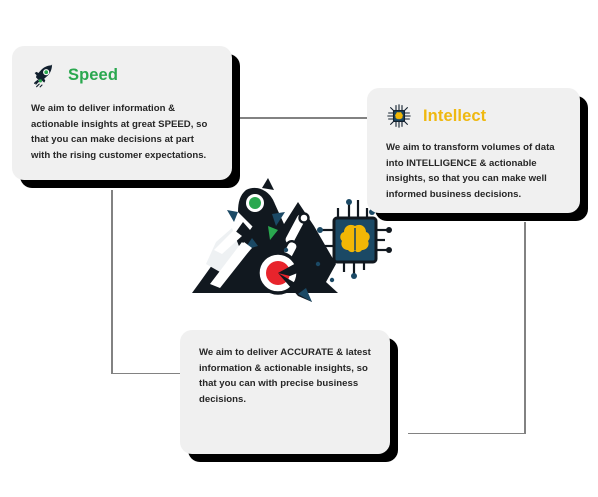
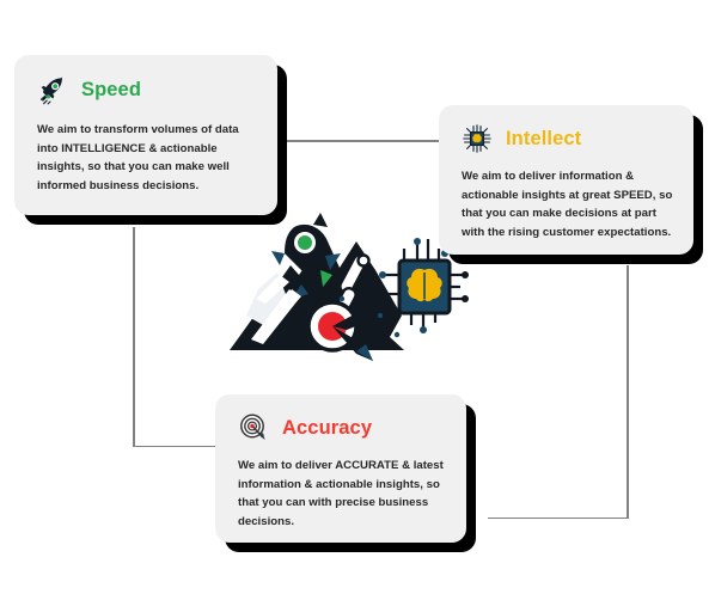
  Speed
- We aim to deliver information & actionable insights at great SPEED, so that you can make decisions at part with the rising customer expectations.
+ We aim to transform volumes of data into INTELLIGENCE & actionable insights, so that you can make well informed business decisions.
  Intellect
- We aim to transform volumes of data into INTELLIGENCE & actionable insights, so that you can make well informed business decisions.
+ We aim to deliver information & actionable insights at great SPEED, so that you can make decisions at part with the rising customer expectations.
+ Accuracy
  We aim to deliver ACCURATE & latest information & actionable insights, so that you can with precise business decisions.
